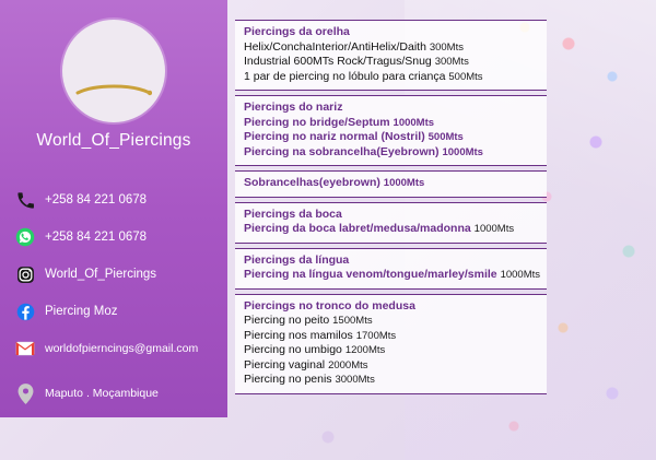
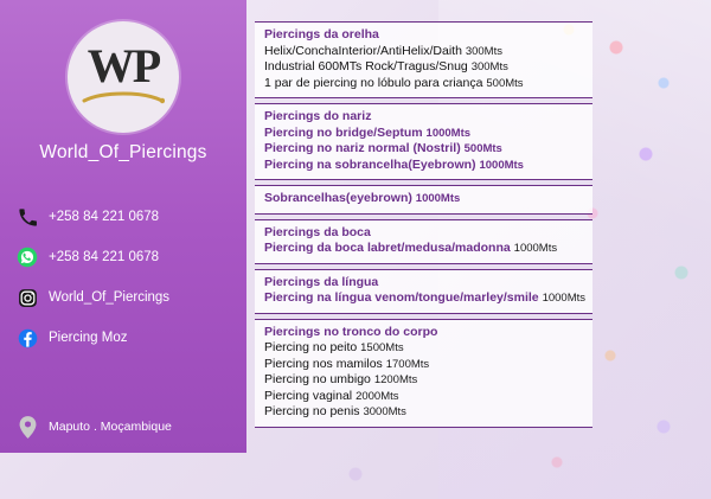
+ WP
  World_Of_Piercings
  +258 84 221 0678
  +258 84 221 0678
  World_Of_Piercings
  Piercing Moz
- worldofpierncings@gmail.com
  Maputo . Moçambique
  Piercings da orelha
  Helix/ConchaInterior/AntiHelix/Daith 300Mts
  Industrial 600MTs Rock/Tragus/Snug 300Mts
  1 par de piercing no lóbulo para criança 500Mts
  Piercings do nariz
  Piercing no bridge/Septum 1000Mts
  Piercing no nariz normal (Nostril) 500Mts
  Piercing na sobrancelha(Eyebrown) 1000Mts
  Sobrancelhas(eyebrown) 1000Mts
  Piercings da boca
  Piercing da boca labret/medusa/madonna 1000Mts
  Piercings da língua
  Piercing na língua venom/tongue/marley/smile 1000Mts
- Piercings no tronco do medusa
+ Piercings no tronco do corpo
  Piercing no peito 1500Mts
  Piercing nos mamilos 1700Mts
  Piercing no umbigo 1200Mts
  Piercing vaginal 2000Mts
  Piercing no penis 3000Mts
